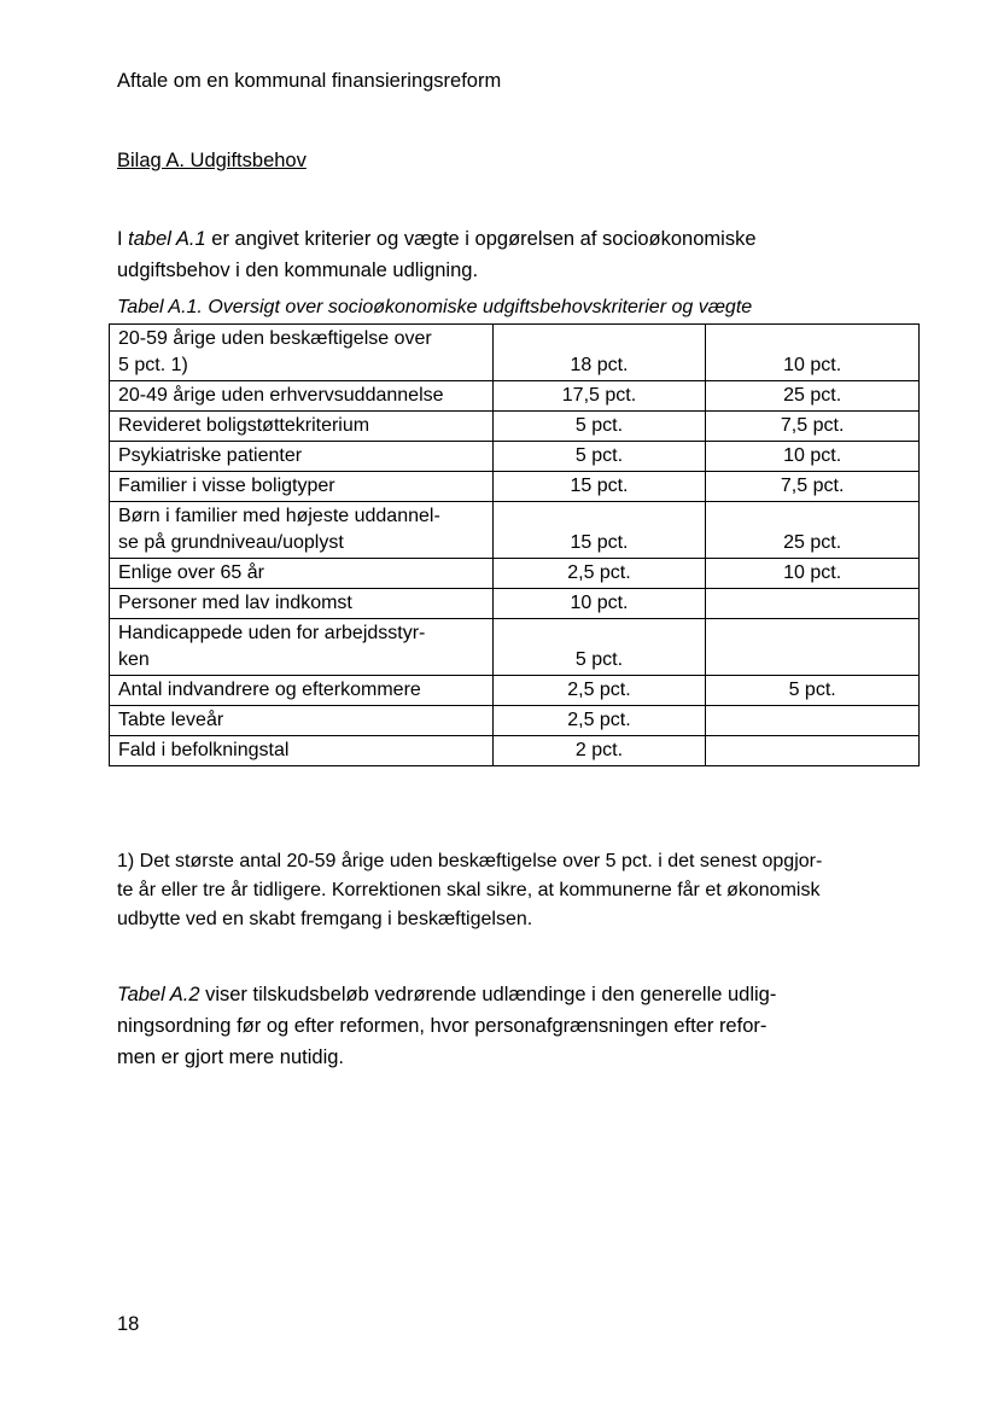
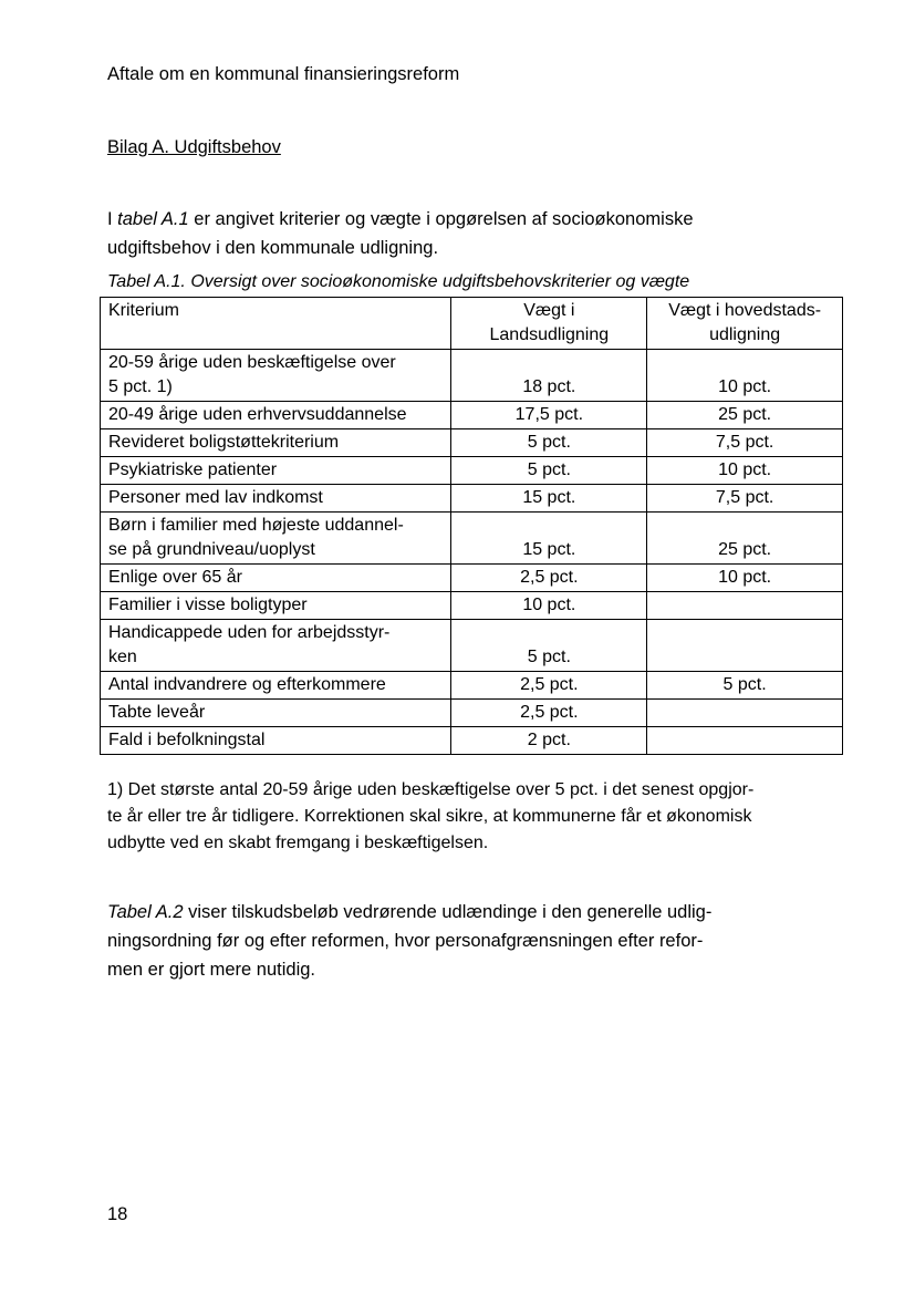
  Aftale om en kommunal finansieringsreform
  Bilag A. Udgiftsbehov
  I tabel A.1 er angivet kriterier og vægte i opgørelsen af socioøkonomiske
  udgiftsbehov i den kommunale udligning.
  Tabel A.1. Oversigt over socioøkonomiske udgiftsbehovskriterier og vægte
+ Kriterium	Vægt i Landsudligning	Vægt i hovedstads- udligning
  20-59 årige uden beskæftigelse over 5 pct. 1)	18 pct.	10 pct.
  20-49 årige uden erhvervsuddannelse	17,5 pct.	25 pct.
  Revideret boligstøttekriterium	5 pct.	7,5 pct.
  Psykiatriske patienter	5 pct.	10 pct.
- Familier i visse boligtyper	15 pct.	7,5 pct.
+ Personer med lav indkomst	15 pct.	7,5 pct.
  Børn i familier med højeste uddannel- se på grundniveau/uoplyst	15 pct.	25 pct.
  Enlige over 65 år	2,5 pct.	10 pct.
- Personer med lav indkomst	10 pct.
+ Familier i visse boligtyper	10 pct.
  Handicappede uden for arbejdsstyr- ken	5 pct.
  Antal indvandrere og efterkommere	2,5 pct.	5 pct.
  Tabte leveår	2,5 pct.
  Fald i befolkningstal	2 pct.
  1) Det største antal 20-59 årige uden beskæftigelse over 5 pct. i det senest opgjor-
  te år eller tre år tidligere. Korrektionen skal sikre, at kommunerne får et økonomisk
  udbytte ved en skabt fremgang i beskæftigelsen.
  Tabel A.2 viser tilskudsbeløb vedrørende udlændinge i den generelle udlig-
  ningsordning før og efter reformen, hvor personafgrænsningen efter refor-
  men er gjort mere nutidig.
  18
